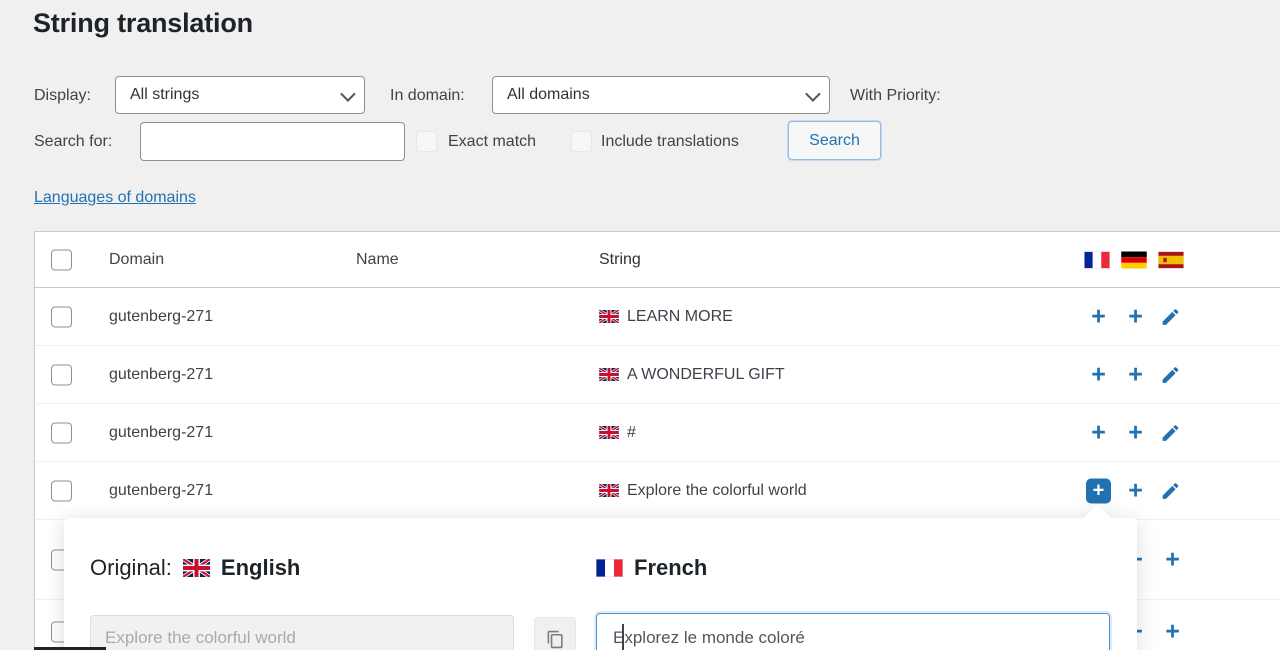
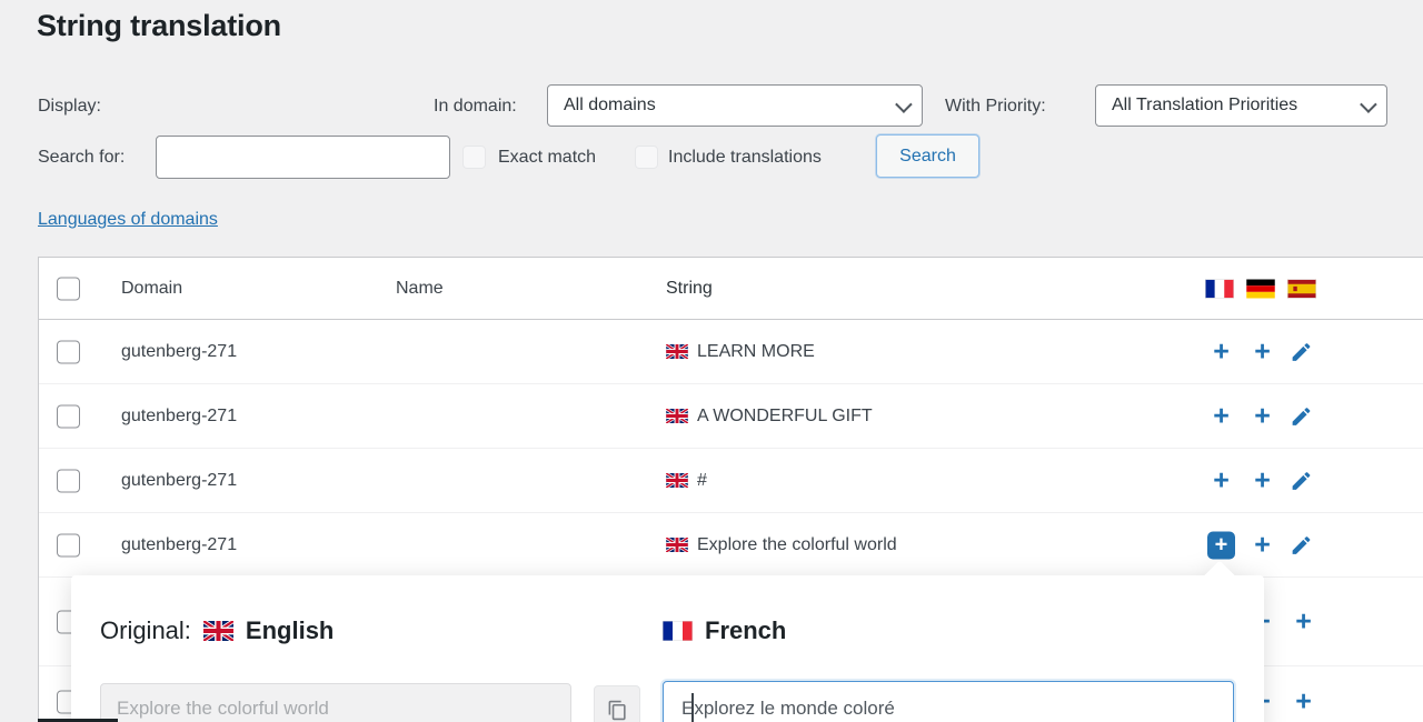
  String translation
  Display:
- All strings
  In domain:
  All domains
  With Priority:
+ All Translation Priorities
  Search for:
  Exact match
  Include translations
  Search
  Languages of domains
  Domain
  Name
  String
  gutenberg-271
  LEARN MORE
  +
  +
  gutenberg-271
  A WONDERFUL GIFT
  +
  +
  gutenberg-271
  #
  +
  +
  gutenberg-271
  Explore the colorful world
  +
  +
  +
  +
  Original:
  English
  French
  Explore the colorful world
  Explorez le monde coloré
